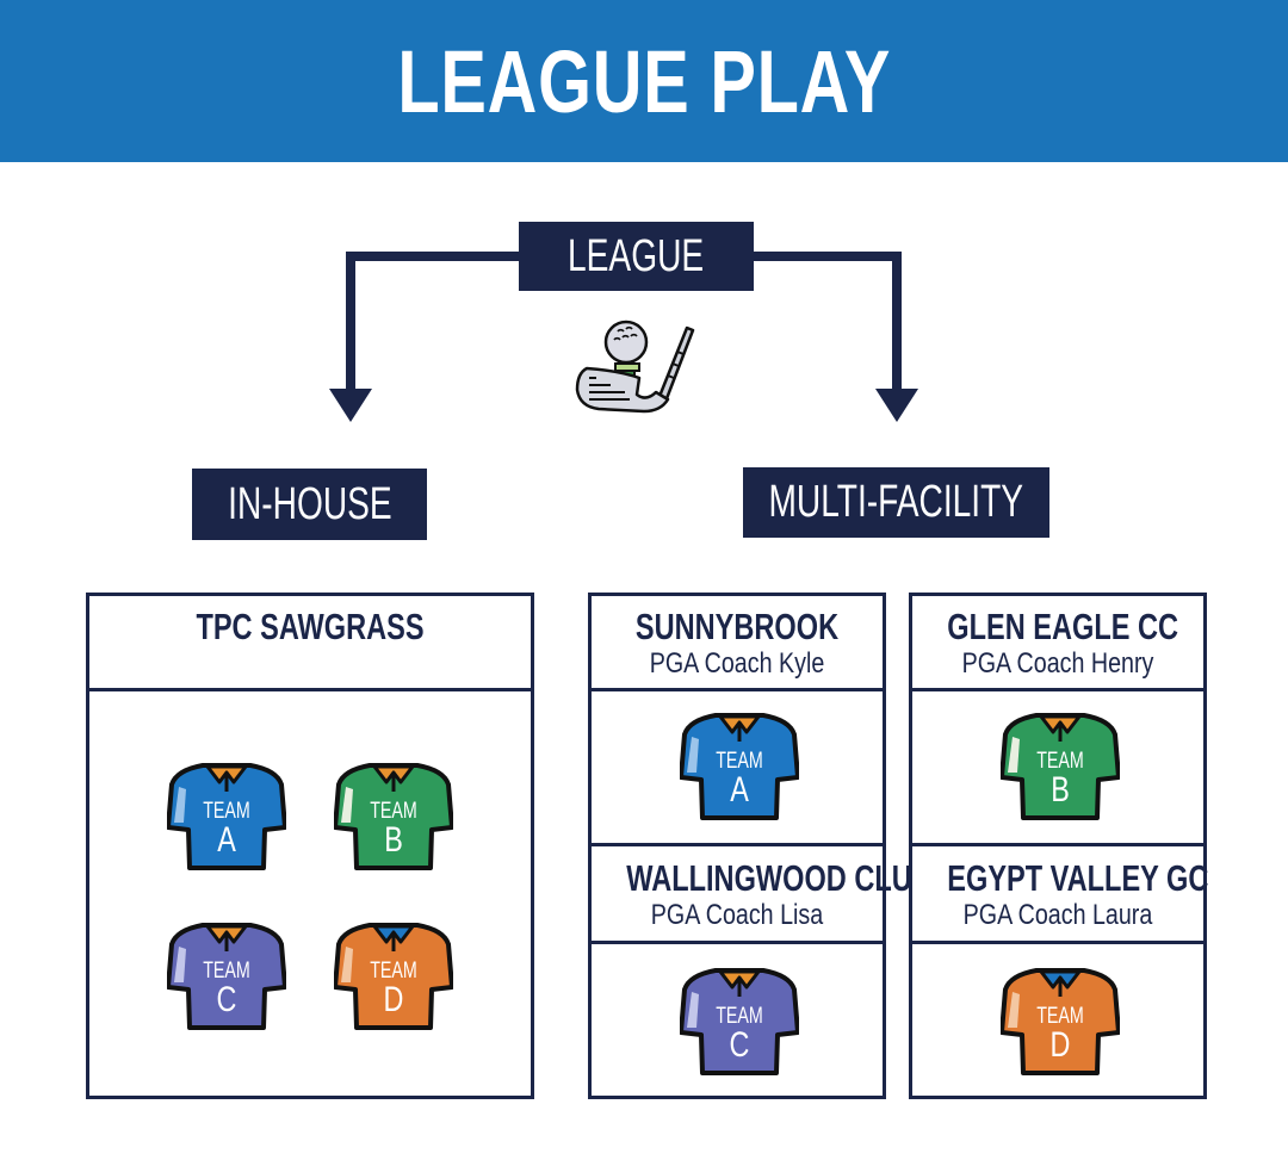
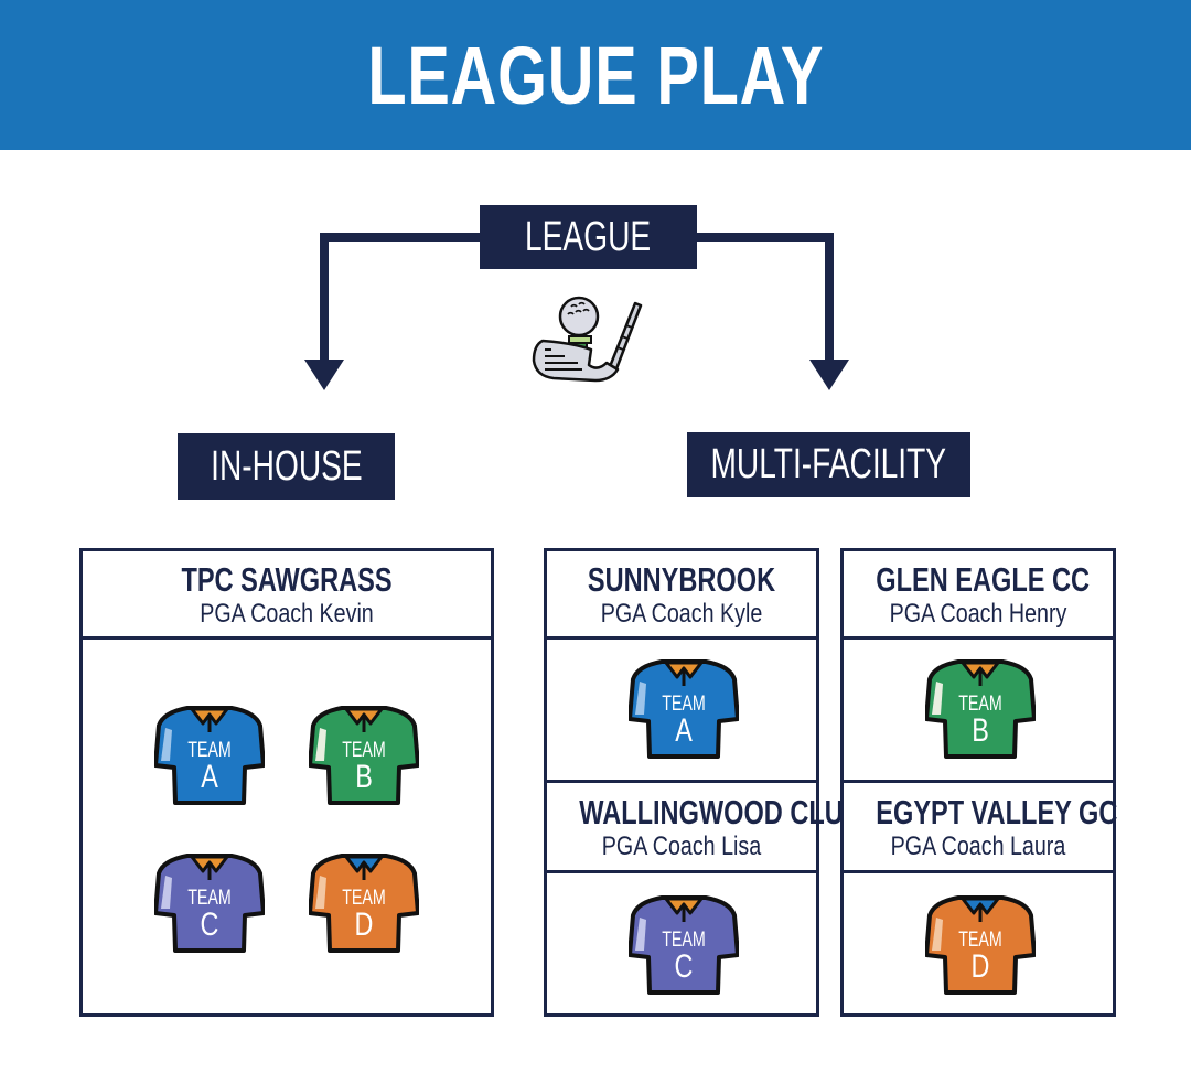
  LEAGUE PLAY
  LEAGUE
  IN-HOUSE
  MULTI-FACILITY
  TPC SAWGRASS
+ PGA Coach Kevin
  TEAM
  A
  TEAM
  B
  TEAM
  C
  TEAM
  D
  SUNNYBROOK
  PGA Coach Kyle
  TEAM
  A
  GLEN EAGLE CC
  PGA Coach Henry
  TEAM
  B
  WALLINGWOOD CLU
  PGA Coach Lisa
  TEAM
  C
  EGYPT VALLEY GC
  PGA Coach Laura
  TEAM
  D
